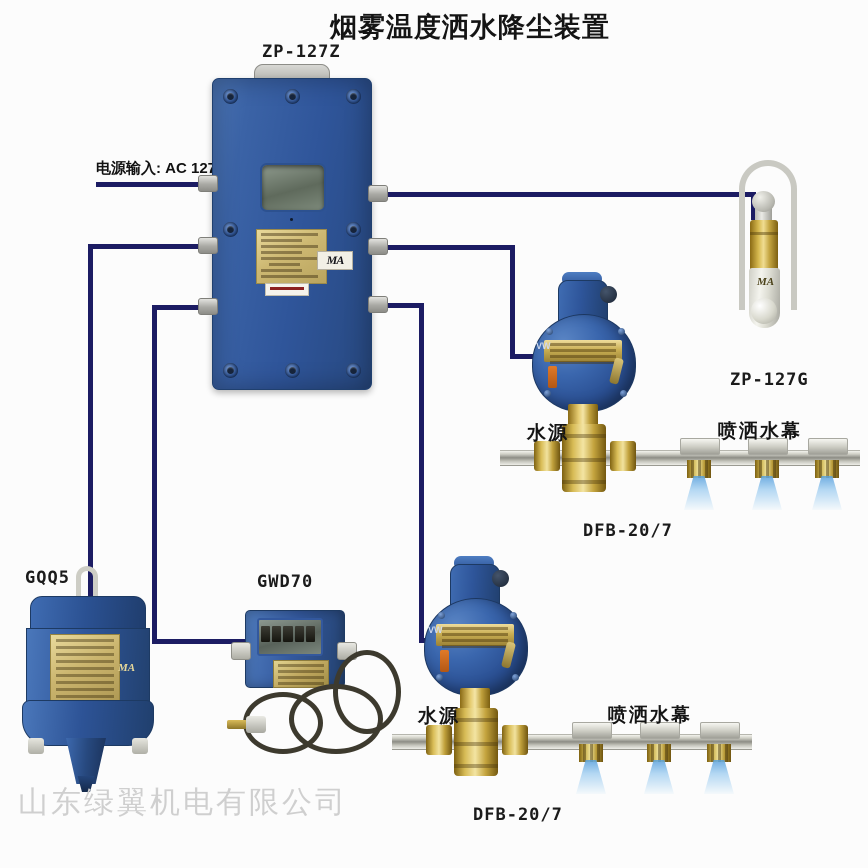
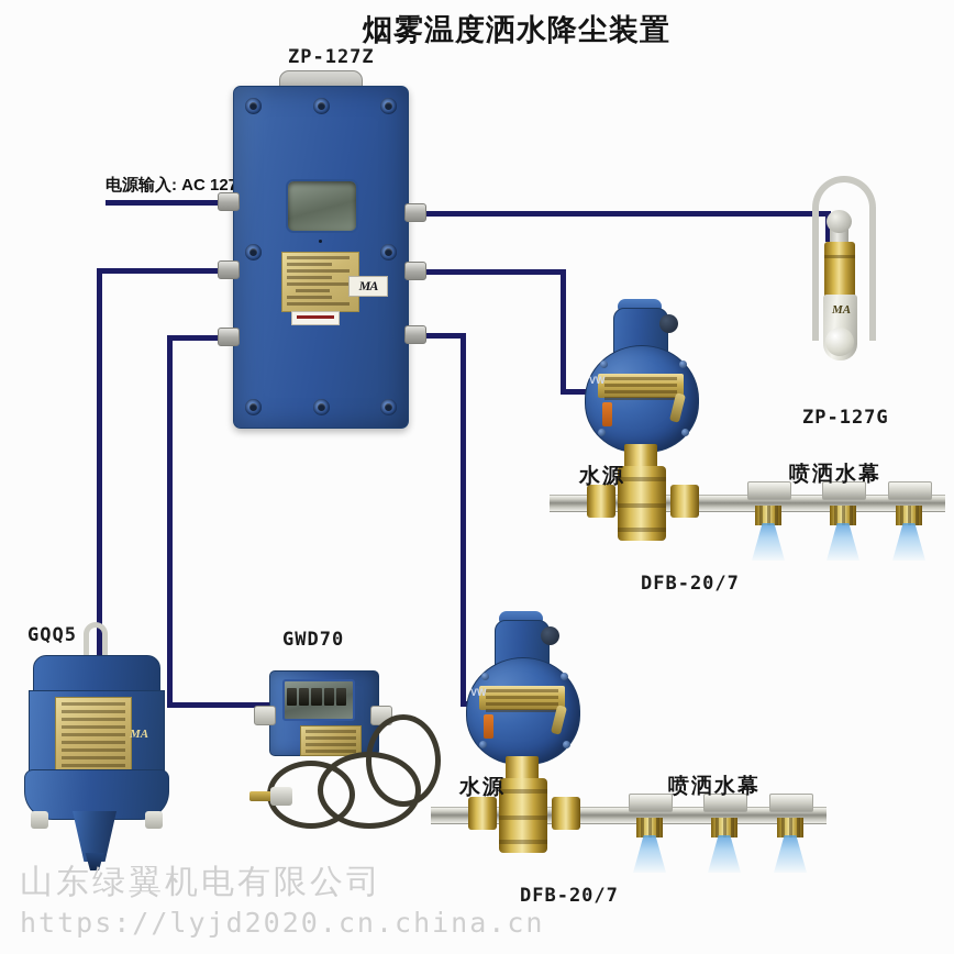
  烟雾温度洒水降尘装置
  电源输入: AC 12
  ZP-127Z
  MA
  MA
  ZP-127G
  VW
  水源
  喷洒水幕
  DFB-20/7
  VW
  水源
  喷洒水幕
  DFB-20/7
  GQQ5
  MA
  GWD70
  山东绿翼机电有限公司
+ https://lyjd2020.cn.china.cn
